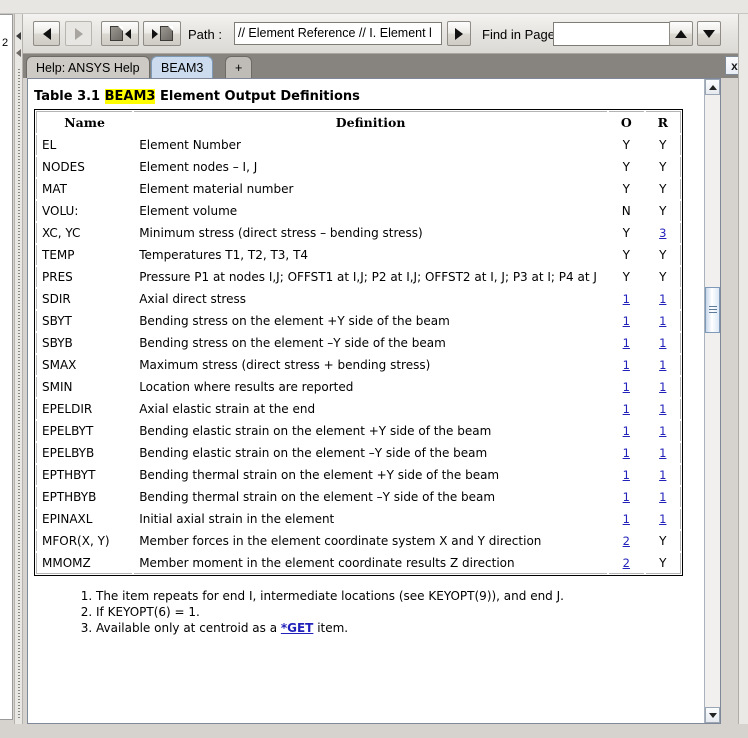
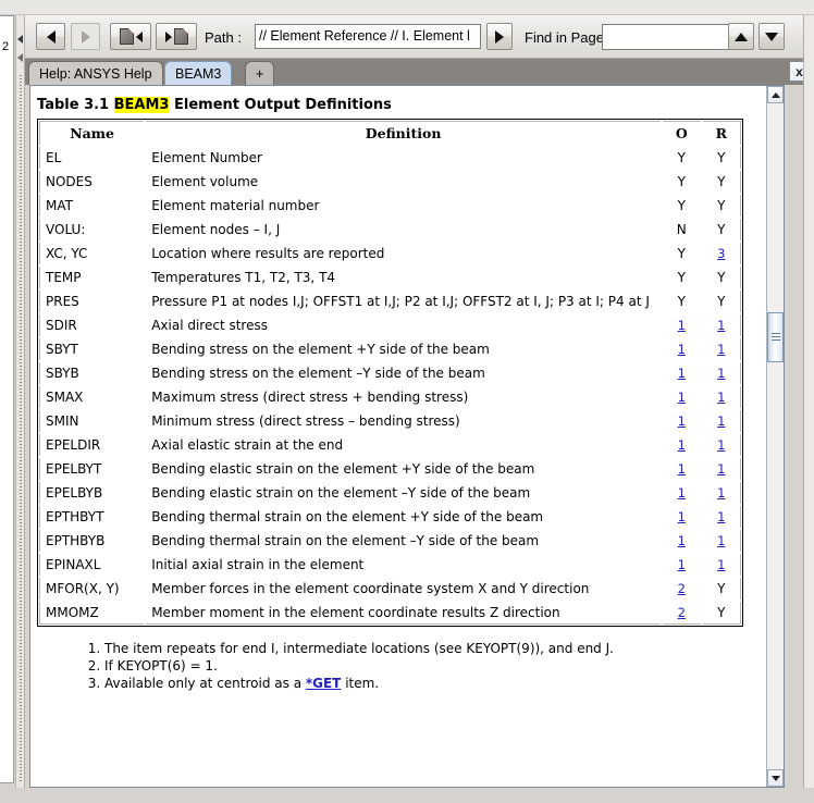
  2
  Path :
  // Element Reference // I. Element l
  Find in Page
  Help: ANSYS Help
  BEAM3
  +
  x
  Table 3.1 BEAM3 Element Output Definitions
  Name	Definition	O	R
  EL	Element Number	Y	Y
- NODES	Element nodes – I, J	Y	Y
+ NODES	Element volume	Y	Y
  MAT	Element material number	Y	Y
- VOLU:	Element volume	N	Y
+ VOLU:	Element nodes – I, J	N	Y
- XC, YC	Minimum stress (direct stress – bending stress)	Y	3
+ XC, YC	Location where results are reported	Y	3
  TEMP	Temperatures T1, T2, T3, T4	Y	Y
  PRES	Pressure P1 at nodes I,J; OFFST1 at I,J; P2 at I,J; OFFST2 at I, J; P3 at I; P4 at J	Y	Y
  SDIR	Axial direct stress	1	1
  SBYT	Bending stress on the element +Y side of the beam	1	1
  SBYB	Bending stress on the element –Y side of the beam	1	1
  SMAX	Maximum stress (direct stress + bending stress)	1	1
- SMIN	Location where results are reported	1	1
+ SMIN	Minimum stress (direct stress – bending stress)	1	1
  EPELDIR	Axial elastic strain at the end	1	1
  EPELBYT	Bending elastic strain on the element +Y side of the beam	1	1
  EPELBYB	Bending elastic strain on the element –Y side of the beam	1	1
  EPTHBYT	Bending thermal strain on the element +Y side of the beam	1	1
  EPTHBYB	Bending thermal strain on the element –Y side of the beam	1	1
  EPINAXL	Initial axial strain in the element	1	1
  MFOR(X, Y)	Member forces in the element coordinate system X and Y direction	2	Y
  MMOMZ	Member moment in the element coordinate results Z direction	2	Y
  The item repeats for end I, intermediate locations (see KEYOPT(9)), and end J.
  If KEYOPT(6) = 1.
  Available only at centroid as a *GET item.
